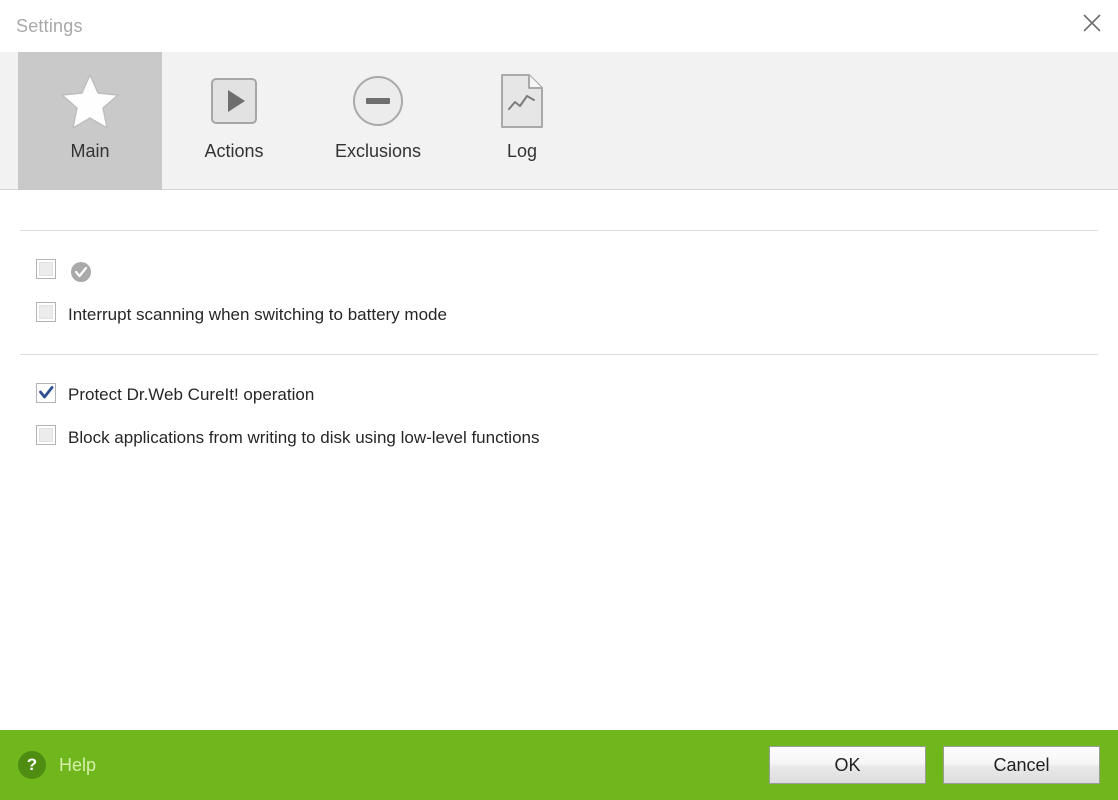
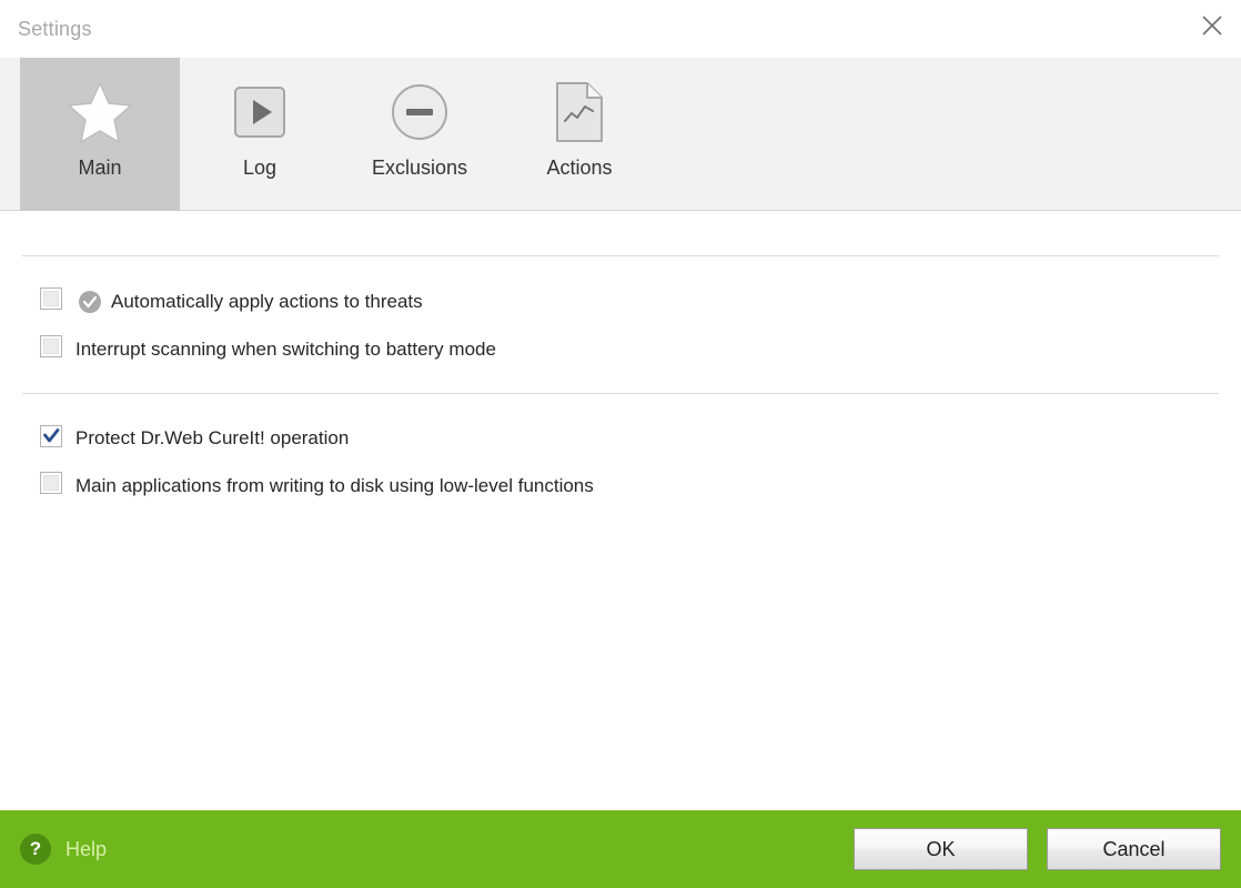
  Settings
  Main
- Actions
+ Log
  Exclusions
- Log
+ Actions
+ Automatically apply actions to threats
  Interrupt scanning when switching to battery mode
  Protect Dr.Web CureIt! operation
- Block applications from writing to disk using low-level functions
+ Main applications from writing to disk using low-level functions
  ?
  Help
  OK
  Cancel
